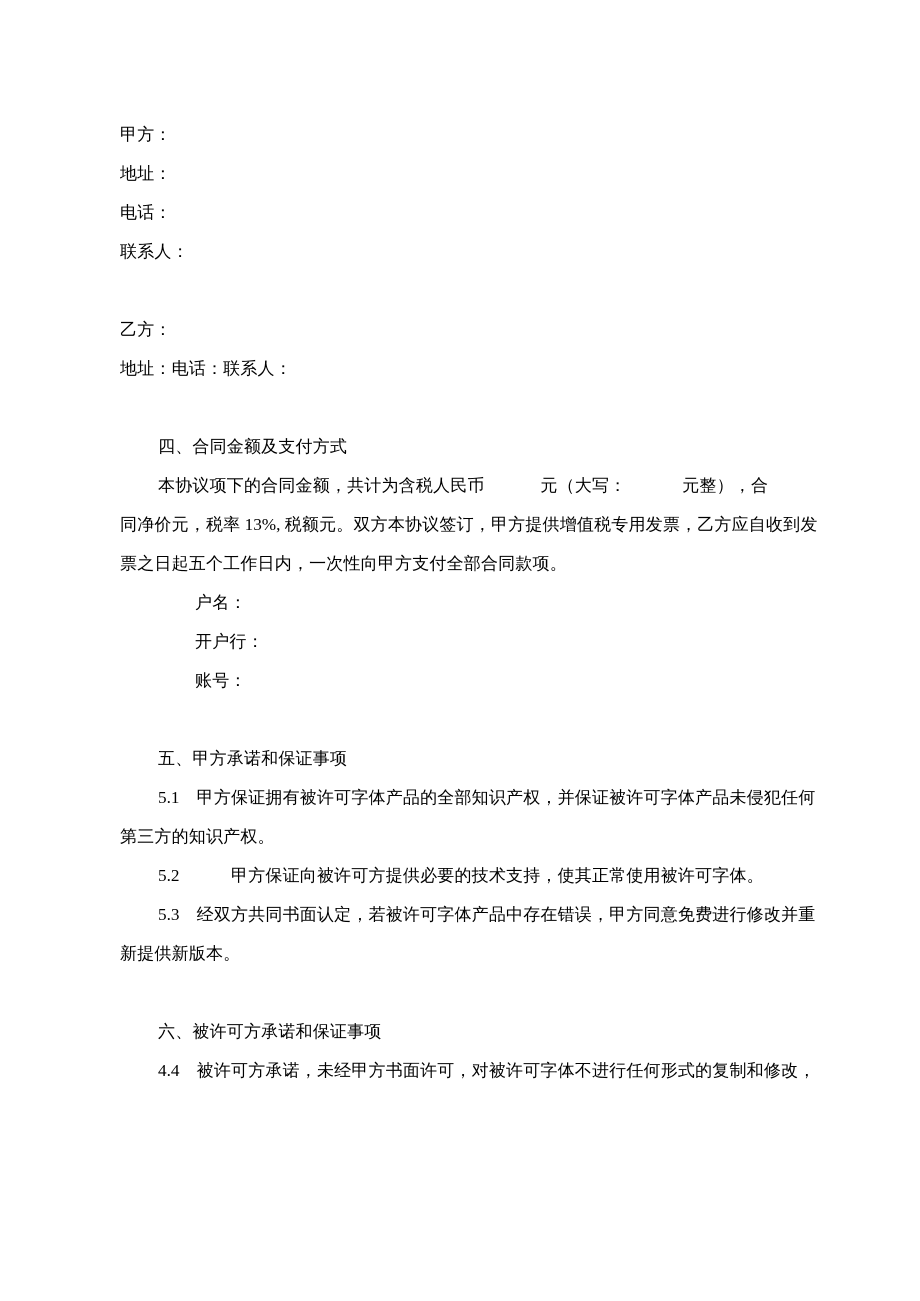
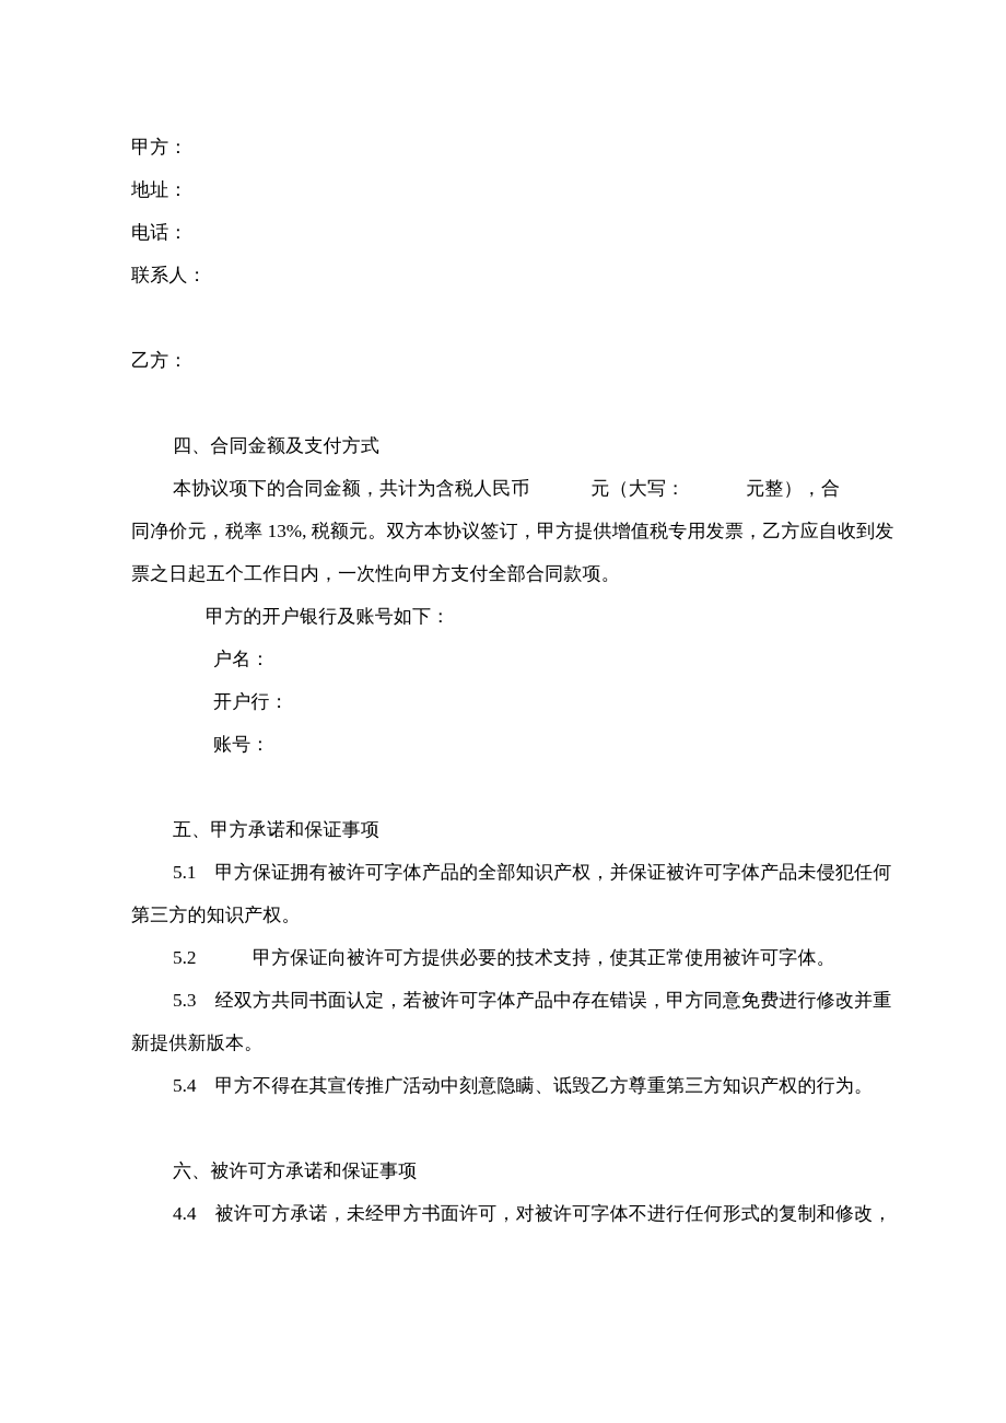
  甲方：
  地址：
  电话：
  联系人：
  乙方：
- 地址：电话：联系人：
  四、合同金额及支付方式
  本协议项下的合同金额，共计为含税人民币 元（大写： 元整），合
  同净价元，税率 13%, 税额元。双方本协议签订，甲方提供增值税专用发票，乙方应自收到发
  票之日起五个工作日内，一次性向甲方支付全部合同款项。
+ 甲方的开户银行及账号如下：
  户名：
  开户行：
  账号：
  五、甲方承诺和保证事项
  5.1 甲方保证拥有被许可字体产品的全部知识产权，并保证被许可字体产品未侵犯任何
  第三方的知识产权。
  5.2 甲方保证向被许可方提供必要的技术支持，使其正常使用被许可字体。
  5.3 经双方共同书面认定，若被许可字体产品中存在错误，甲方同意免费进行修改并重
  新提供新版本。
+ 5.4 甲方不得在其宣传推广活动中刻意隐瞒、诋毁乙方尊重第三方知识产权的行为。
  六、被许可方承诺和保证事项
  4.4 被许可方承诺，未经甲方书面许可，对被许可字体不进行任何形式的复制和修改，
